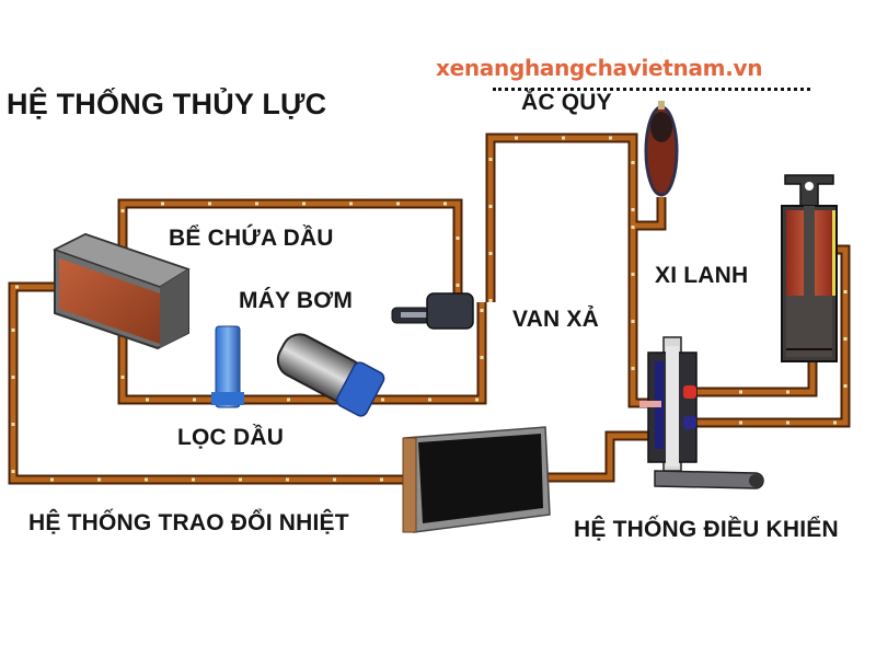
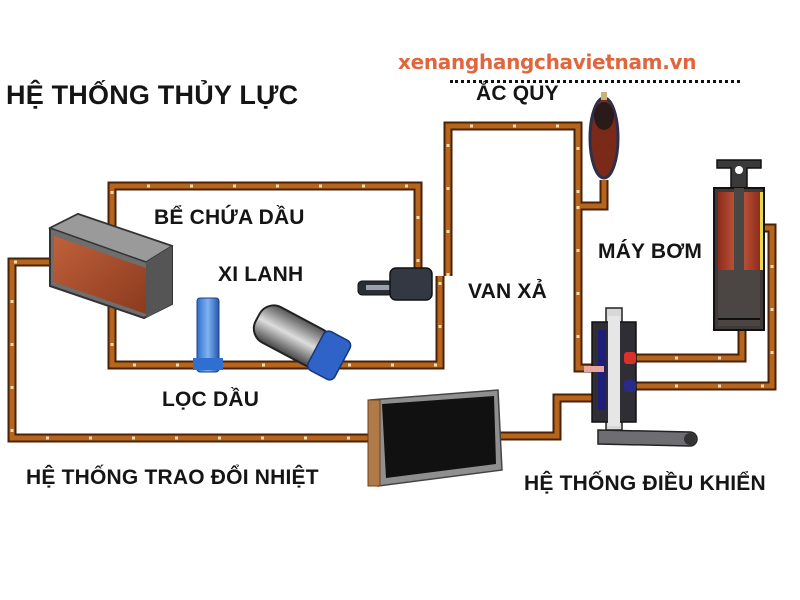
  HỆ THỐNG THỦY LỰC
  xenanghangchavietnam.vn
  ẮC QUY
  BỂ CHỨA DẦU
- MÁY BƠM
+ XI LANH
  LỌC DẦU
  VAN XẢ
- XI LANH
+ MÁY BƠM
  HỆ THỐNG TRAO ĐỔI NHIỆT
  HỆ THỐNG ĐIỀU KHIỂN
